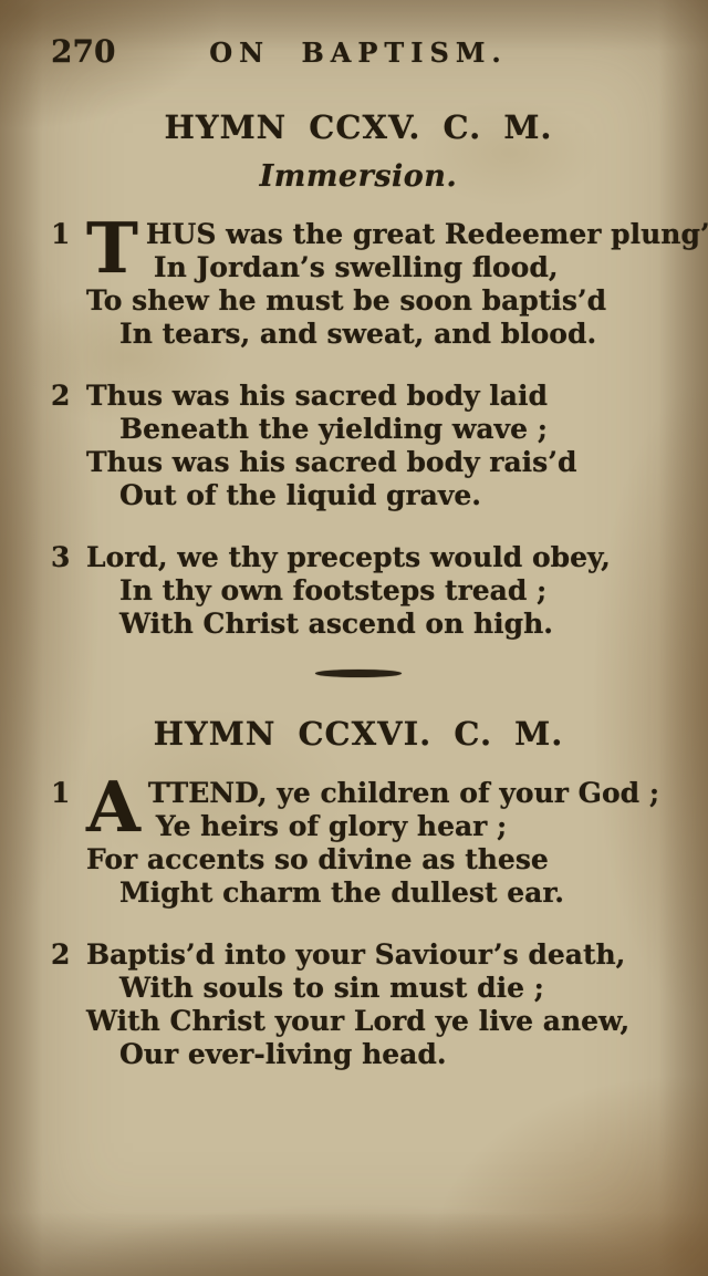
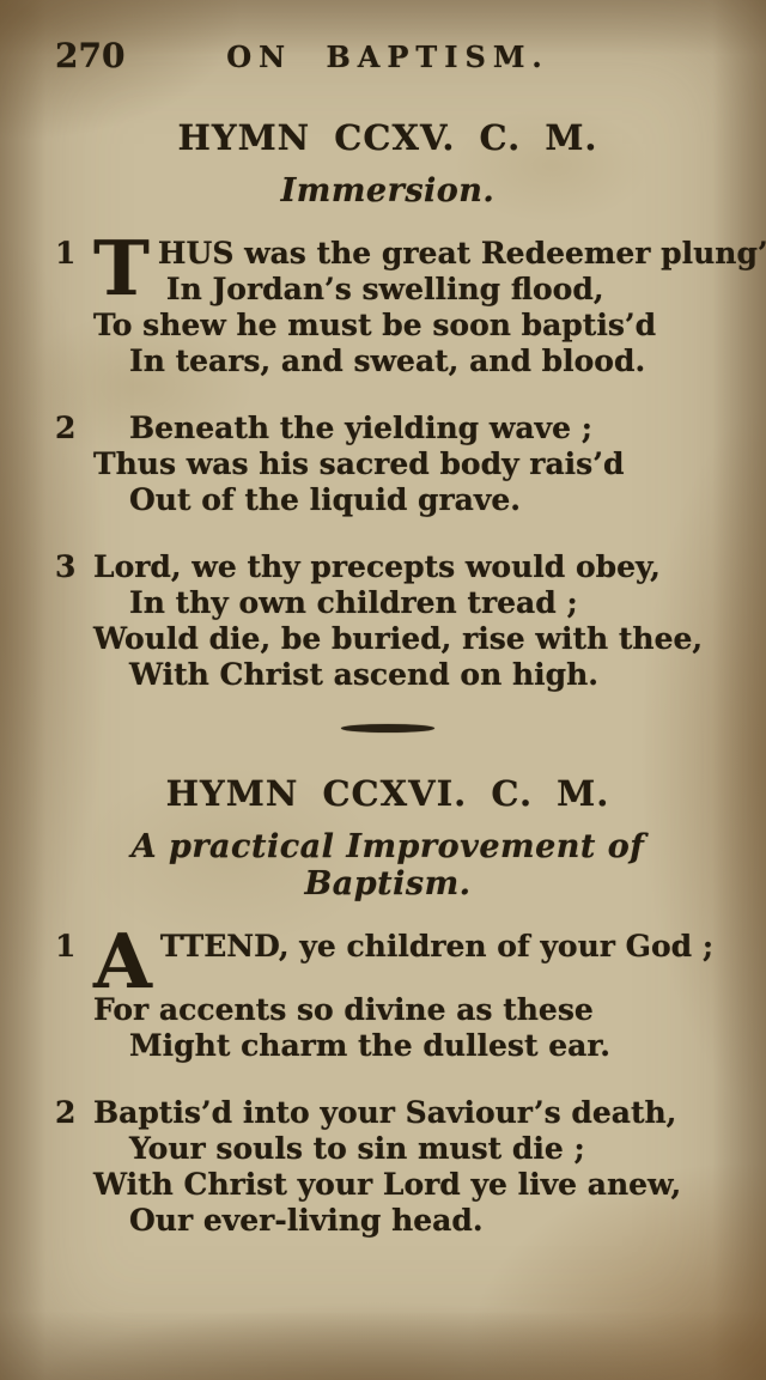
  270
  ON BAPTISM.
  HYMN CCXV. C. M.
  Immersion.
  1
  T
  HUS was the great Redeemer plung’
  In Jordan’s swelling flood,
  To shew he must be soon baptis’d
  In tears, and sweat, and blood.
  2
- Thus was his sacred body laid
  Beneath the yielding wave ;
  Thus was his sacred body rais’d
  Out of the liquid grave.
  3
  Lord, we thy precepts would obey,
- In thy own footsteps tread ;
+ In thy own children tread ;
+ Would die, be buried, rise with thee,
  With Christ ascend on high.
  HYMN CCXVI. C. M.
+ A practical Improvement of Baptism.
  1
  A
  TTEND, ye children of your God ;
- Ye heirs of glory hear ;
  For accents so divine as these
  Might charm the dullest ear.
  2
  Baptis’d into your Saviour’s death,
- With souls to sin must die ;
+ Your souls to sin must die ;
  With Christ your Lord ye live anew,
  Our ever-living head.
